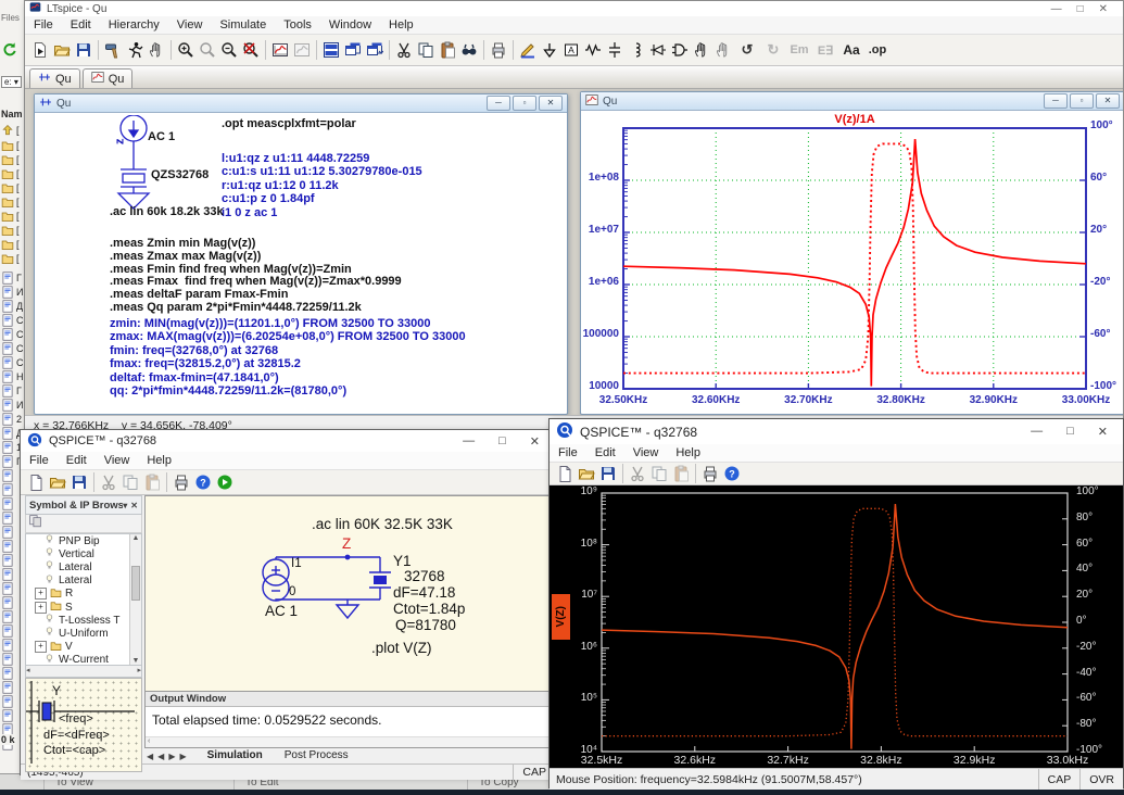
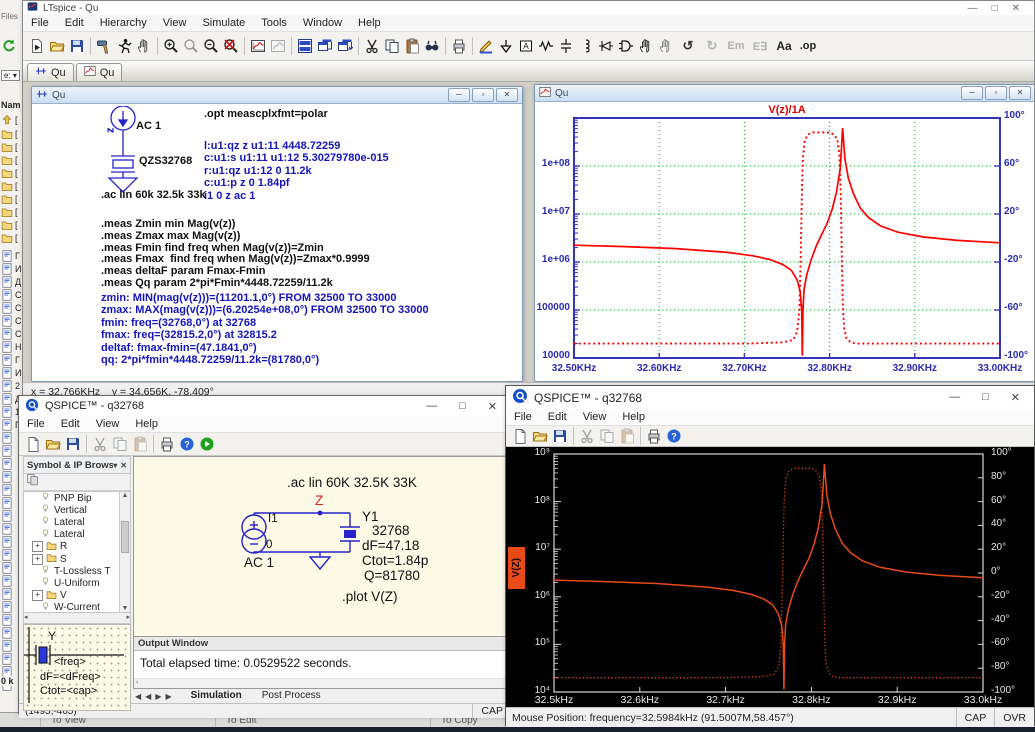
  Files
  e: ▾
  Nam
  [
  [
  [
  [
  [
  [
  [
  [
  [
  [
  Г
  И
  Д
  С
  С
  С
  С
  Н
  Г
  И
  2
  0 k
  To View
  To Edit
  To Copy
  LTspice - Qu
  —
  □
  ✕
  File
  Edit
  Hierarchy
  View
  Simulate
  Tools
  Window
  Help
  A
  ↺
  ↻
  Em
  E∃
  Aa
  .op
  Qu
  Qu
  Qu
  ─
  ▫
  ✕
  AC 1
  QZS32768
  .opt meascplxfmt=polar
  l:u1:qz z u1:11 4448.72259
  c:u1:s u1:11 u1:12 5.30279780e-015
  r:u1:qz u1:12 0 11.2k
  c:u1:p z 0 1.84pf
  i1 0 z ac 1
- .ac lin 60k 18.2k 33k
+ .ac lin 60k 32.5k 33k
  .meas Zmin min Mag(v(z))
  .meas Zmax max Mag(v(z))
  .meas Fmin find freq when Mag(v(z))=Zmin
  .meas Fmax find freq when Mag(v(z))=Zmax*0.9999
  .meas deltaF param Fmax-Fmin
  .meas Qq param 2*pi*Fmin*4448.72259/11.2k
  zmin: MIN(mag(v(z)))=(11201.1,0°) FROM 32500 TO 33000
  zmax: MAX(mag(v(z)))=(6.20254e+08,0°) FROM 32500 TO 33000
  fmin: freq=(32768,0°) at 32768
  fmax: freq=(32815.2,0°) at 32815.2
  deltaf: fmax-fmin=(47.1841,0°)
  qq: 2*pi*fmin*4448.72259/11.2k=(81780,0°)
  Qu
  ─
  ▫
  ✕
  V(z)/1A
  1e+08
  1e+07
  1e+06
  100000
  10000
  100°
  60°
  20°
  -20°
  -60°
  -100°
  32.50KHz
  32.60KHz
  32.70KHz
  32.80KHz
  32.90KHz
  33.00KHz
  x = 32.766KHz y = 34.656K, -78.409°
  QSPICE™ - q32768
  —
  □
  ✕
  File
  Edit
  View
  Help
  ?
  Symbol & IP Brows
  ▾
  ✕
  PNP Bip
  Vertical
  Lateral
  Lateral
  +
  R
  +
  S
  T-Lossless T
  U-Uniform
  +
  V
  W-Current
  Y
  <freq>
  dF=<dFreq>
  Ctot=<cap>
  .ac lin 60K 32.5K 33K
  Z
  I1
  0
  AC 1
  Y1
  32768
  dF=47.18
  Ctot=1.84p
  Q=81780
  .plot V(Z)
  Output Window
  Total elapsed time: 0.0529522 seconds.
  ◀
  ◀
  ▶
  ▶
  Simulation
  Post Process
  (1495,-465)
  CAP
  QSPICE™ - q32768
  —
  □
  ✕
  File
  Edit
  View
  Help
  ?
  10⁹
  10⁸
  10⁷
  10⁶
  10⁵
  10⁴
  100°
  80°
  60°
  40°
  20°
  0°
  -20°
  -40°
  -60°
  -80°
  -100°
  32.5kHz
  32.6kHz
  32.7kHz
  32.8kHz
  32.9kHz
  33.0kHz
  Mouse Position: frequency=32.5984kHz (91.5007M,58.457°)
  CAP
  OVR
